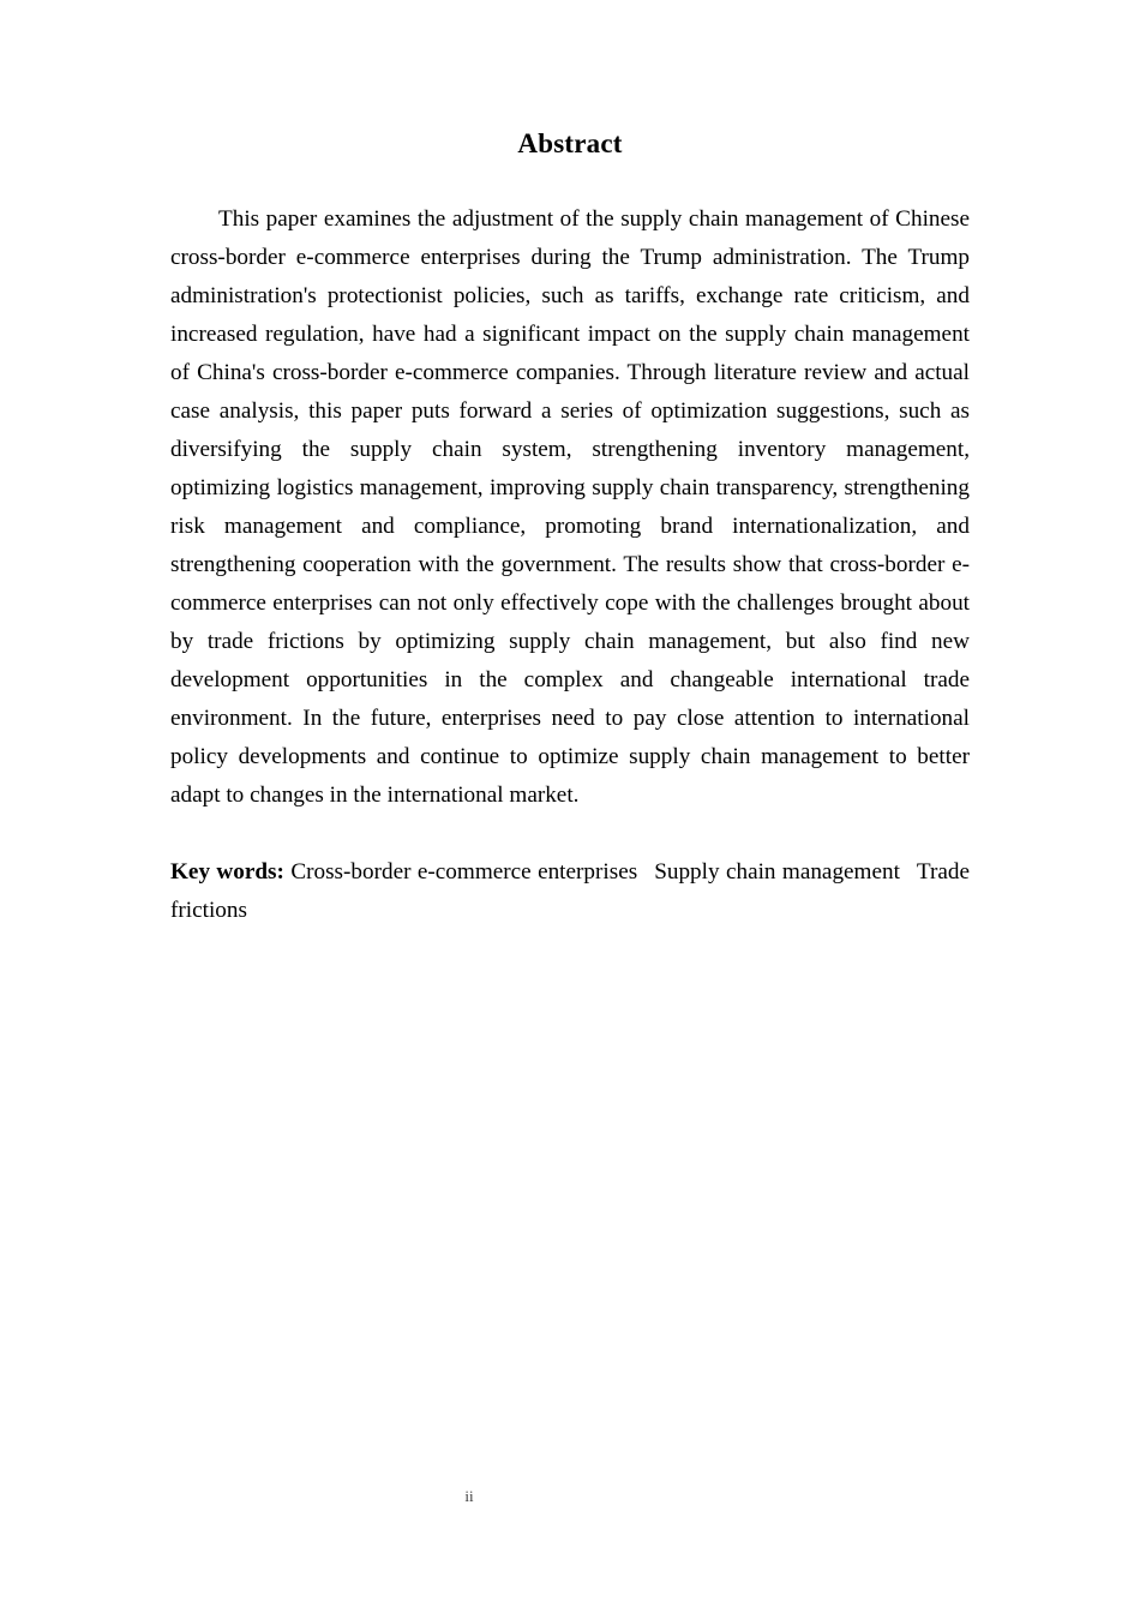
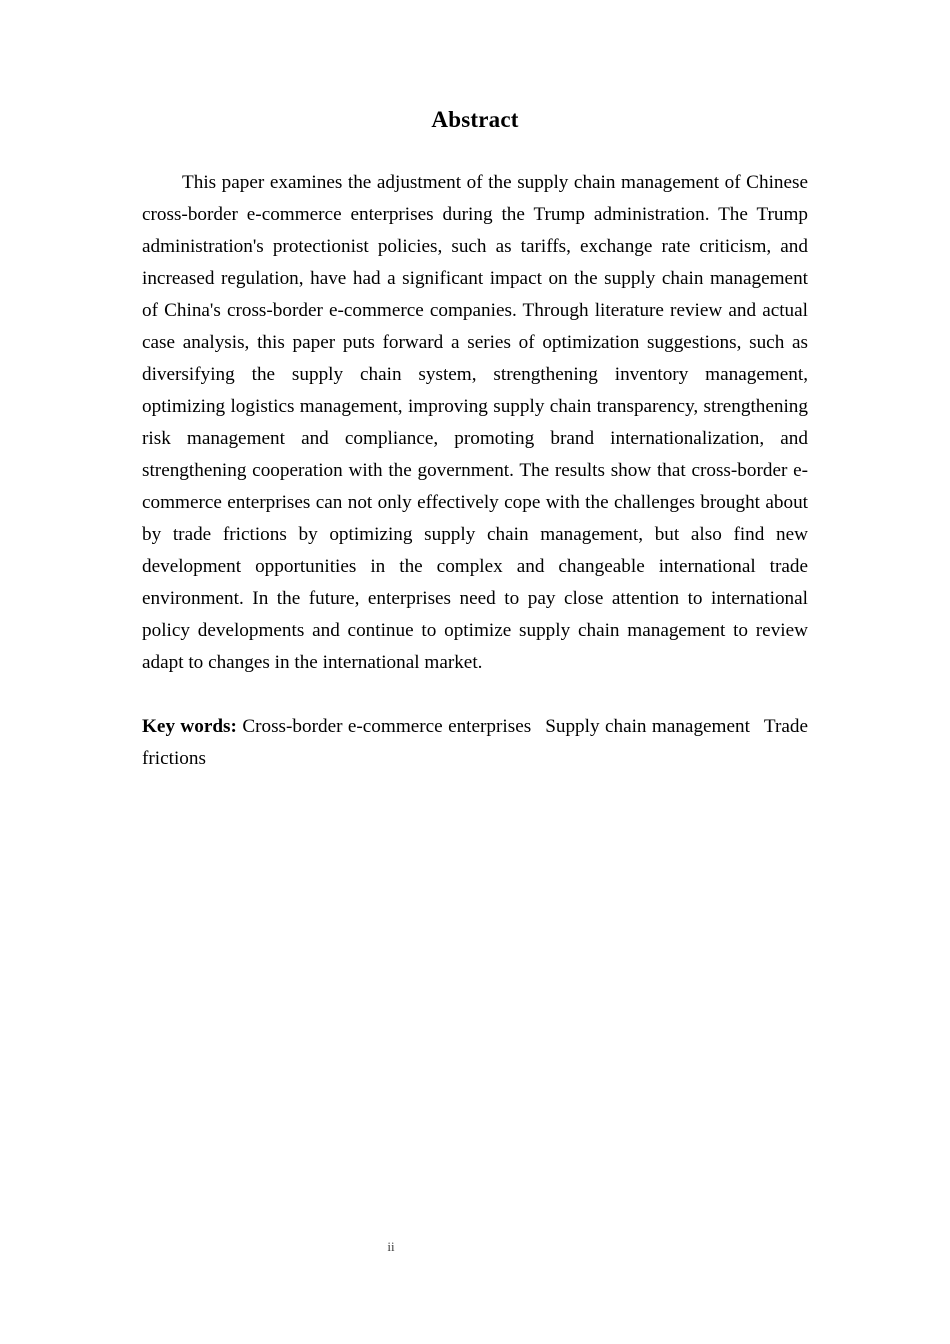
  Abstract
- This paper examines the adjustment of the supply chain management of Chinese cross-border e-commerce enterprises during the Trump administration. The Trump administration's protectionist policies, such as tariffs, exchange rate criticism, and increased regulation, have had a significant impact on the supply chain management of China's cross-border e-commerce companies. Through literature review and actual case analysis, this paper puts forward a series of optimization suggestions, such as diversifying the supply chain system, strengthening inventory management, optimizing logistics management, improving supply chain transparency, strengthening risk management and compliance, promoting brand internationalization, and strengthening cooperation with the government. The results show that cross-border e-commerce enterprises can not only effectively cope with the challenges brought about by trade frictions by optimizing supply chain management, but also find new development opportunities in the complex and changeable international trade environment. In the future, enterprises need to pay close attention to international policy developments and continue to optimize supply chain management to better adapt to changes in the international market.
+ This paper examines the adjustment of the supply chain management of Chinese cross-border e-commerce enterprises during the Trump administration. The Trump administration's protectionist policies, such as tariffs, exchange rate criticism, and increased regulation, have had a significant impact on the supply chain management of China's cross-border e-commerce companies. Through literature review and actual case analysis, this paper puts forward a series of optimization suggestions, such as diversifying the supply chain system, strengthening inventory management, optimizing logistics management, improving supply chain transparency, strengthening risk management and compliance, promoting brand internationalization, and strengthening cooperation with the government. The results show that cross-border e-commerce enterprises can not only effectively cope with the challenges brought about by trade frictions by optimizing supply chain management, but also find new development opportunities in the complex and changeable international trade environment. In the future, enterprises need to pay close attention to international policy developments and continue to optimize supply chain management to review adapt to changes in the international market.
  Key words: Cross-border e-commerce enterprises Supply chain management Trade frictions
  ii
